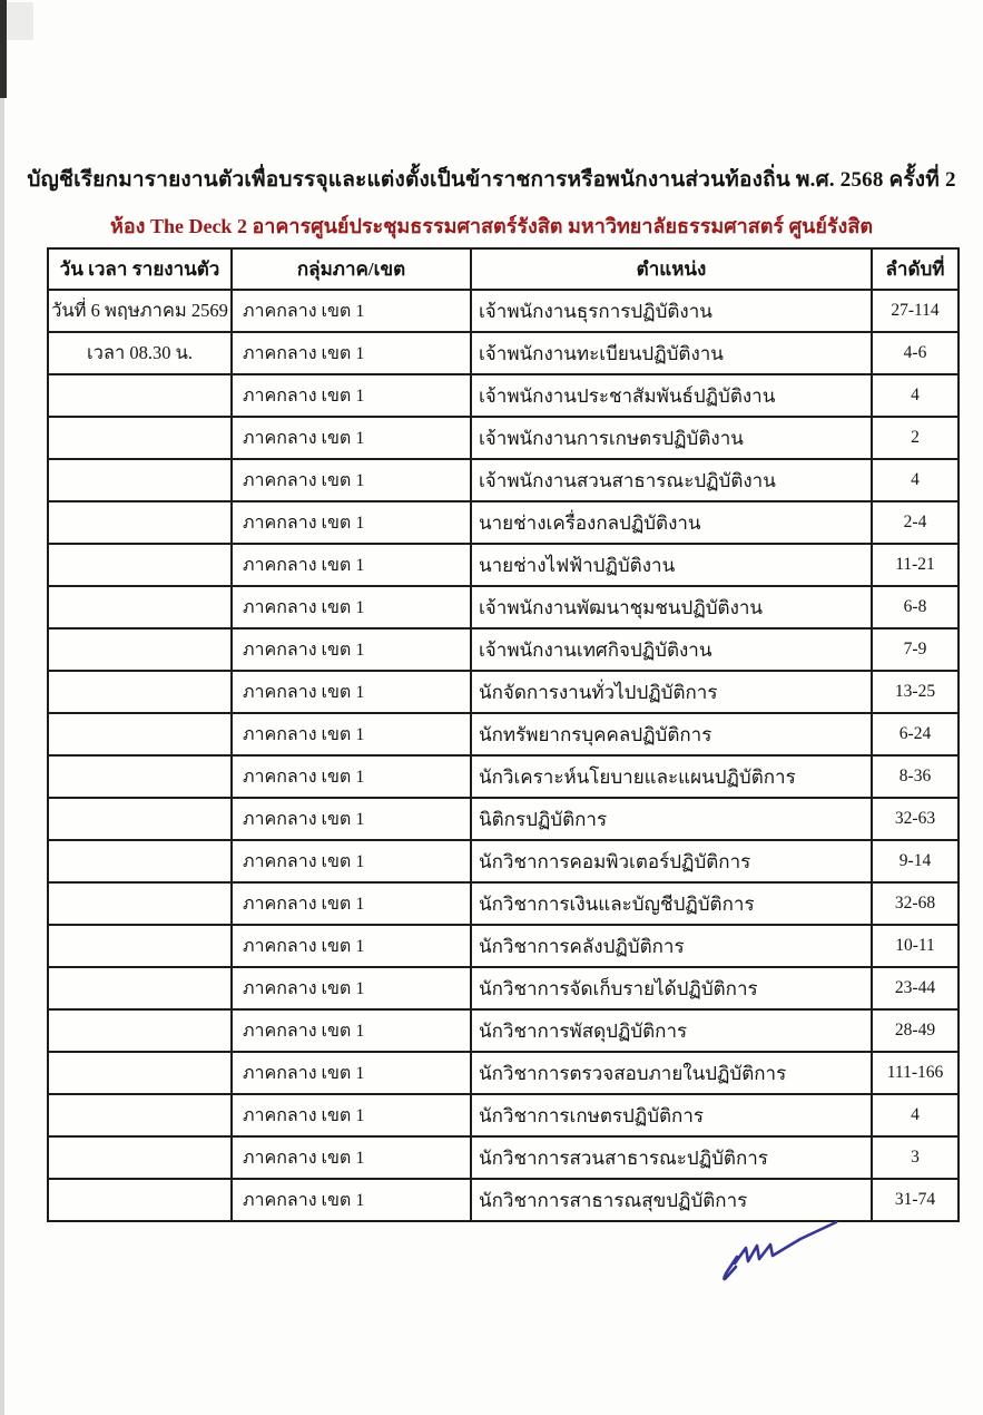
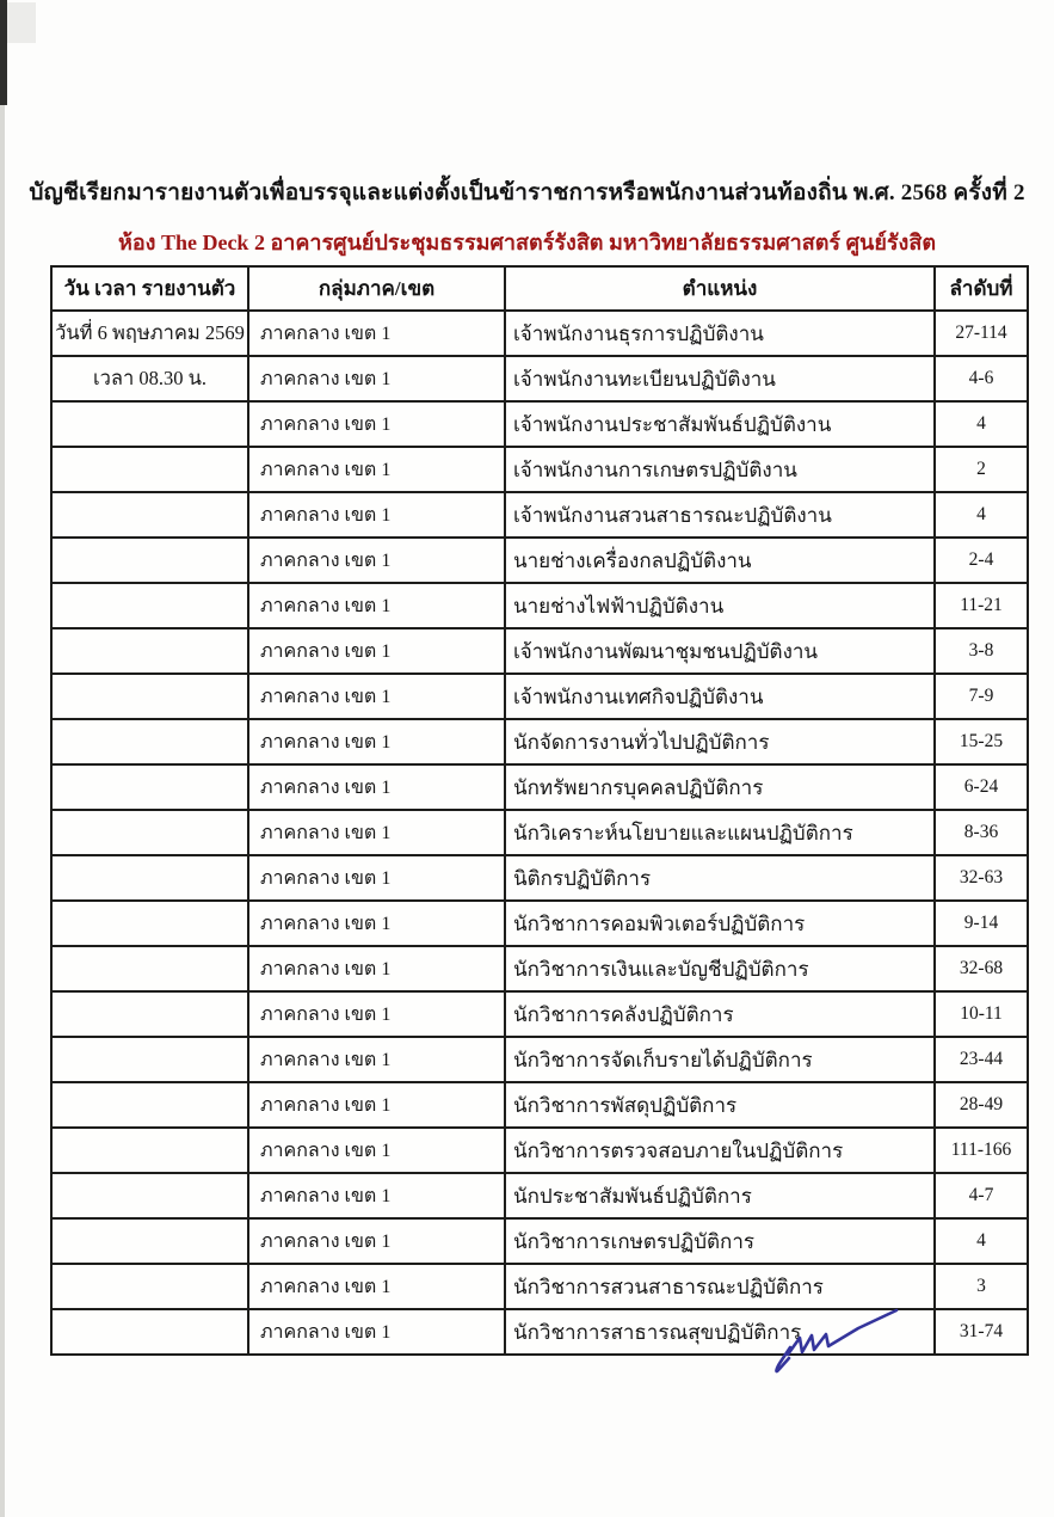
  บัญชีเรียกมารายงานตัวเพื่อบรรจุและแต่งตั้งเป็นข้าราชการหรือพนักงานส่วนท้องถิ่น พ.ศ. 2568 ครั้งที่ 2
  ห้อง The Deck 2 อาคารศูนย์ประชุมธรรมศาสตร์รังสิต มหาวิทยาลัยธรรมศาสตร์ ศูนย์รังสิต
  วัน เวลา รายงานตัว	กลุ่มภาค/เขต	ตำแหน่ง	ลำดับที่
  วันที่ 6 พฤษภาคม 2569	ภาคกลาง เขต 1	เจ้าพนักงานธุรการปฏิบัติงาน	27-114
  เวลา 08.30 น.	ภาคกลาง เขต 1	เจ้าพนักงานทะเบียนปฏิบัติงาน	4-6
  	ภาคกลาง เขต 1	เจ้าพนักงานประชาสัมพันธ์ปฏิบัติงาน	4
  	ภาคกลาง เขต 1	เจ้าพนักงานการเกษตรปฏิบัติงาน	2
  	ภาคกลาง เขต 1	เจ้าพนักงานสวนสาธารณะปฏิบัติงาน	4
  	ภาคกลาง เขต 1	นายช่างเครื่องกลปฏิบัติงาน	2-4
  	ภาคกลาง เขต 1	นายช่างไฟฟ้าปฏิบัติงาน	11-21
- 	ภาคกลาง เขต 1	เจ้าพนักงานพัฒนาชุมชนปฏิบัติงาน	6-8
+ 	ภาคกลาง เขต 1	เจ้าพนักงานพัฒนาชุมชนปฏิบัติงาน	3-8
  	ภาคกลาง เขต 1	เจ้าพนักงานเทศกิจปฏิบัติงาน	7-9
- 	ภาคกลาง เขต 1	นักจัดการงานทั่วไปปฏิบัติการ	13-25
+ 	ภาคกลาง เขต 1	นักจัดการงานทั่วไปปฏิบัติการ	15-25
  	ภาคกลาง เขต 1	นักทรัพยากรบุคคลปฏิบัติการ	6-24
  	ภาคกลาง เขต 1	นักวิเคราะห์นโยบายและแผนปฏิบัติการ	8-36
  	ภาคกลาง เขต 1	นิติกรปฏิบัติการ	32-63
  	ภาคกลาง เขต 1	นักวิชาการคอมพิวเตอร์ปฏิบัติการ	9-14
  	ภาคกลาง เขต 1	นักวิชาการเงินและบัญชีปฏิบัติการ	32-68
  	ภาคกลาง เขต 1	นักวิชาการคลังปฏิบัติการ	10-11
  	ภาคกลาง เขต 1	นักวิชาการจัดเก็บรายได้ปฏิบัติการ	23-44
  	ภาคกลาง เขต 1	นักวิชาการพัสดุปฏิบัติการ	28-49
  	ภาคกลาง เขต 1	นักวิชาการตรวจสอบภายในปฏิบัติการ	111-166
+ 	ภาคกลาง เขต 1	นักประชาสัมพันธ์ปฏิบัติการ	4-7
  	ภาคกลาง เขต 1	นักวิชาการเกษตรปฏิบัติการ	4
  	ภาคกลาง เขต 1	นักวิชาการสวนสาธารณะปฏิบัติการ	3
  	ภาคกลาง เขต 1	นักวิชาการสาธารณสุขปฏิบัติการ	31-74
